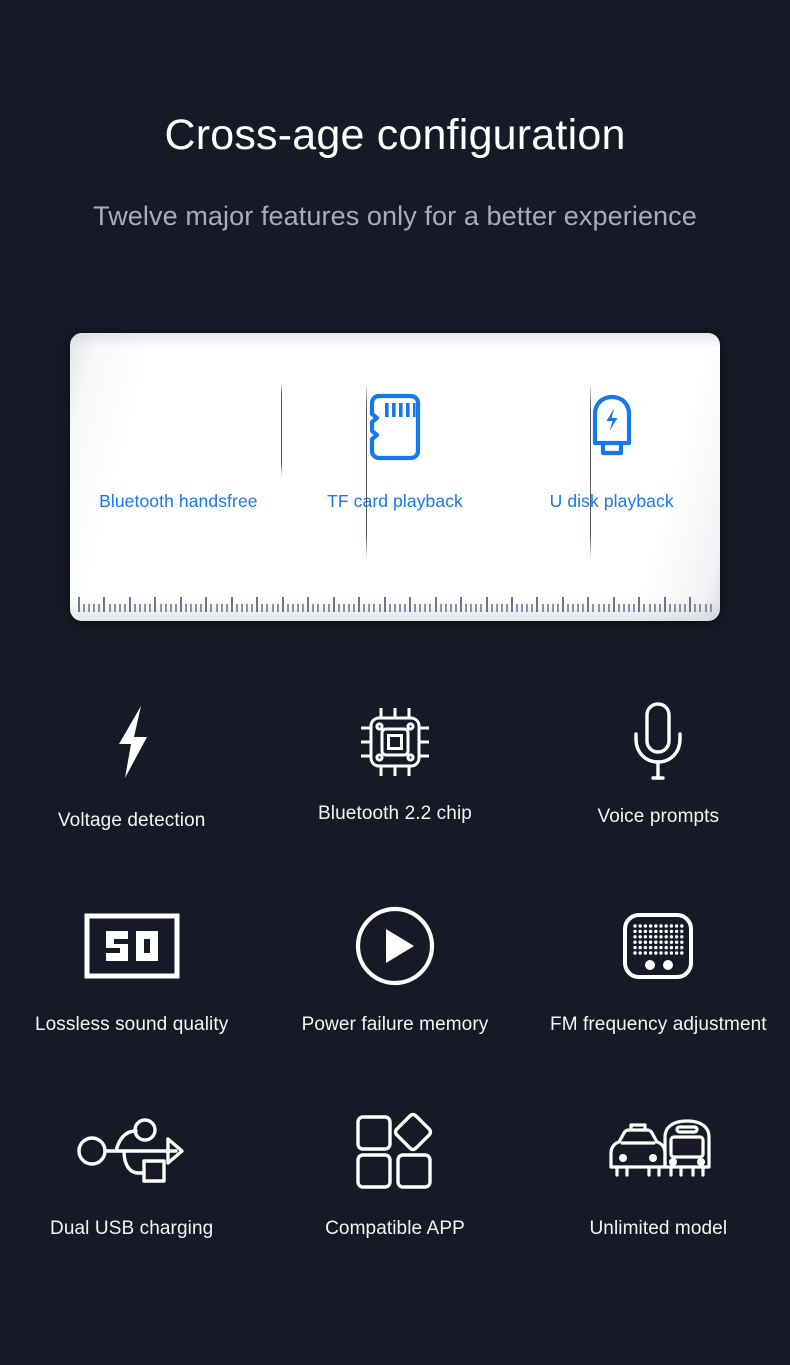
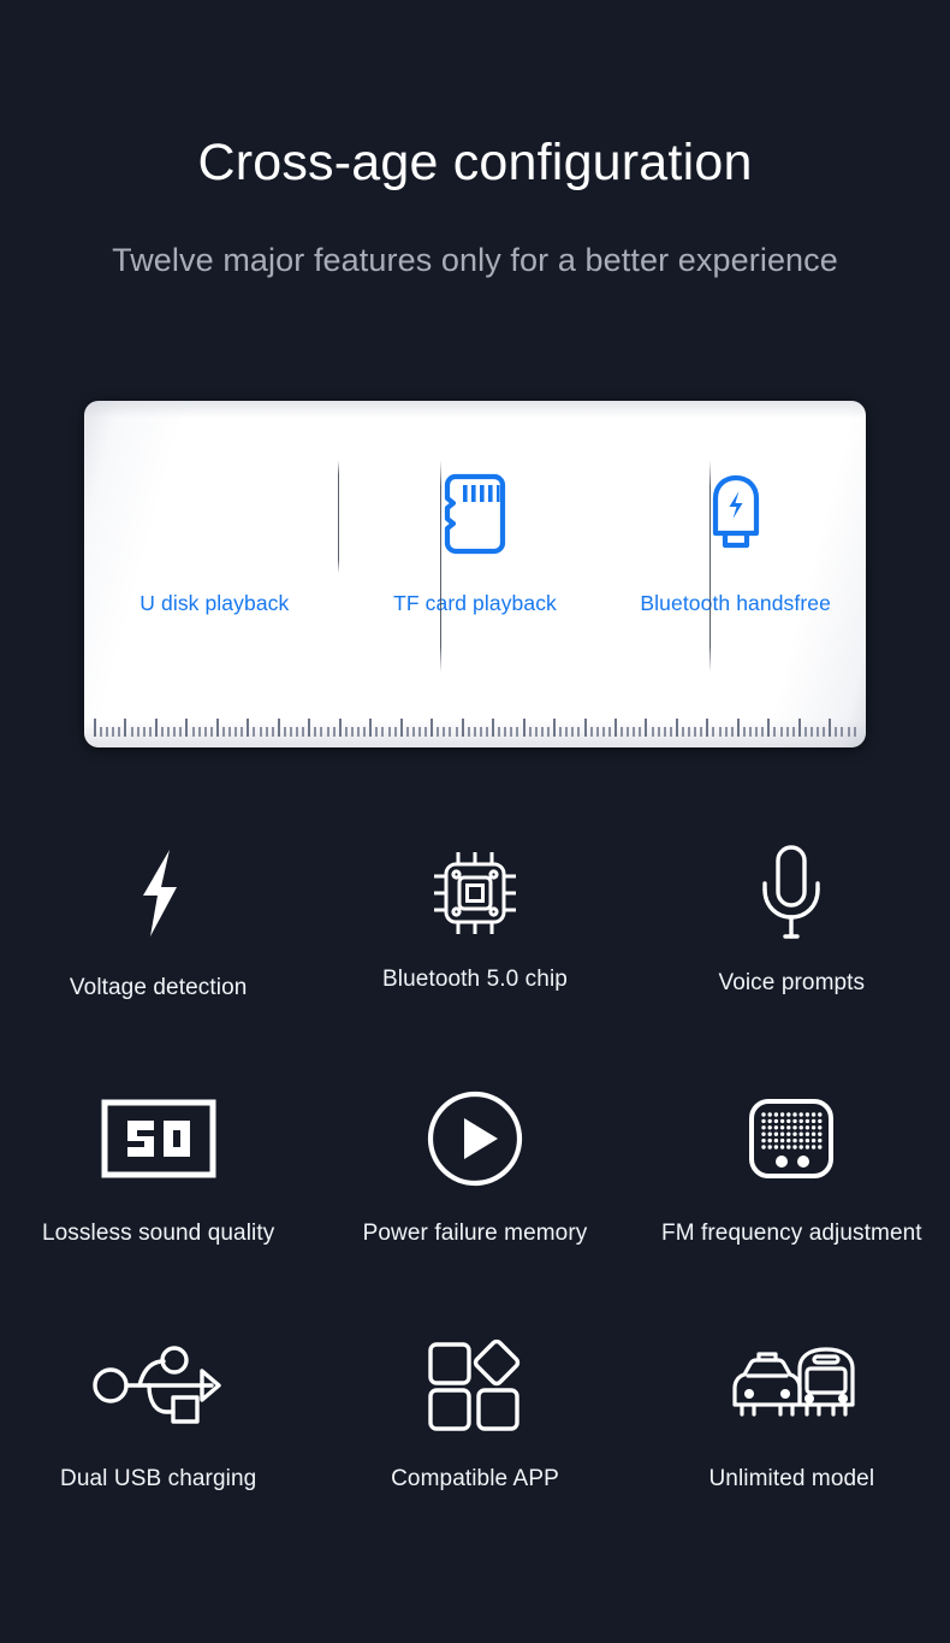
  Cross-age configuration
  Twelve major features only for a better experience
- Bluetooth handsfree
+ U disk playback
  TF card playback
- U disk playback
+ Bluetooth handsfree
  Voltage detection
- Bluetooth 2.2 chip
+ Bluetooth 5.0 chip
  Voice prompts
  Lossless sound quality
  Power failure memory
  FM frequency adjustment
  Dual USB charging
  Compatible APP
  Unlimited model
